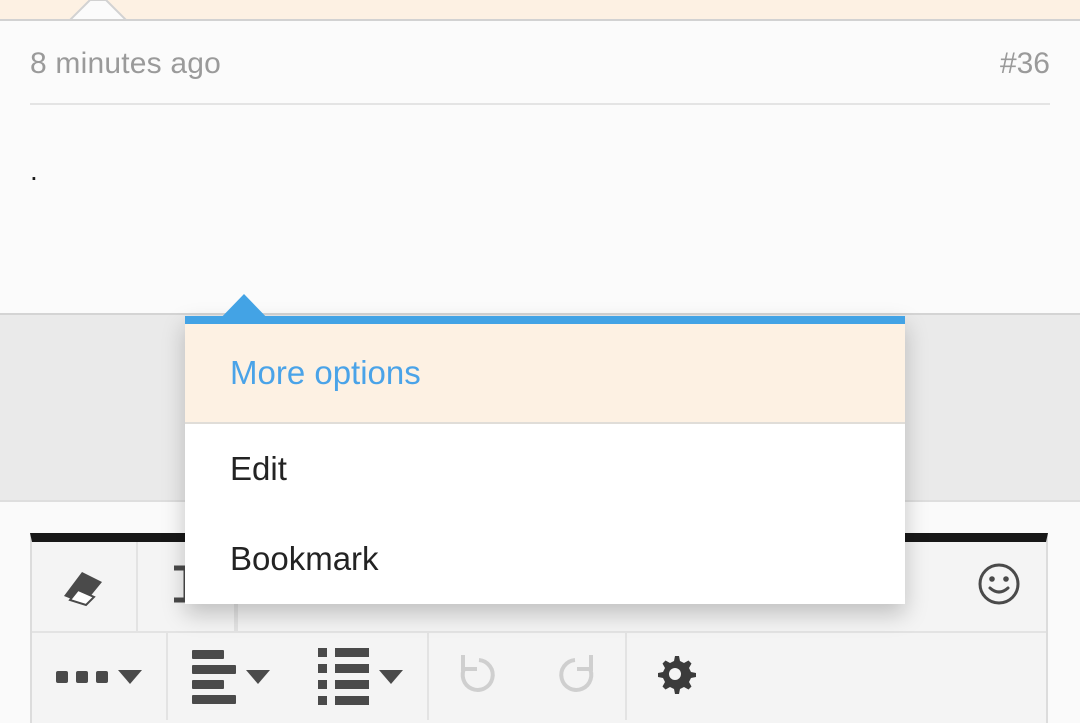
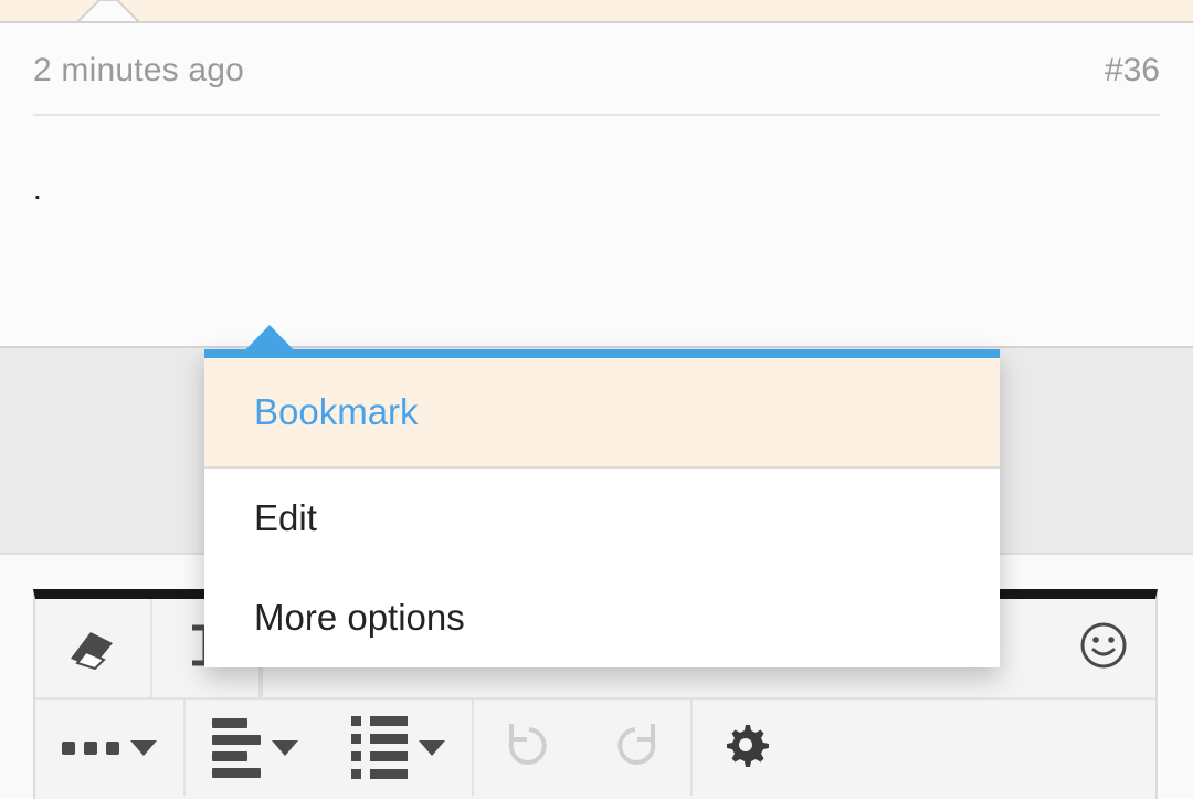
- 8 minutes ago
+ 2 minutes ago
  #36
  .
- More options
+ Bookmark
  Edit
- Bookmark
+ More options
